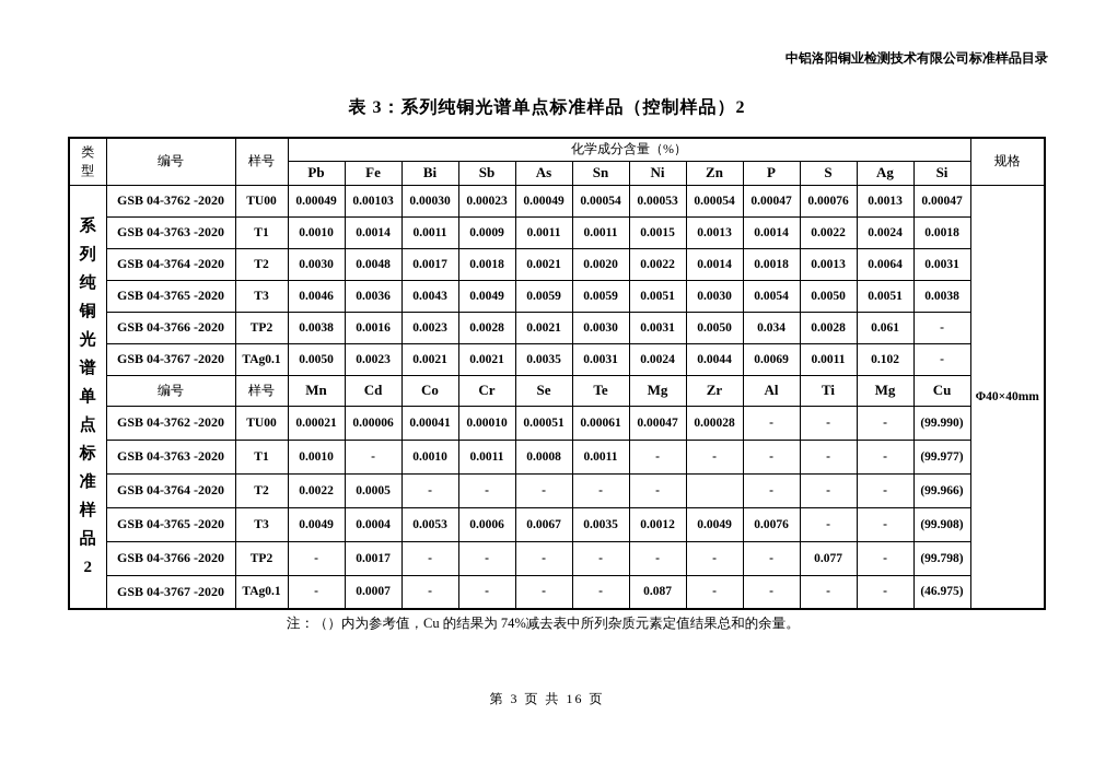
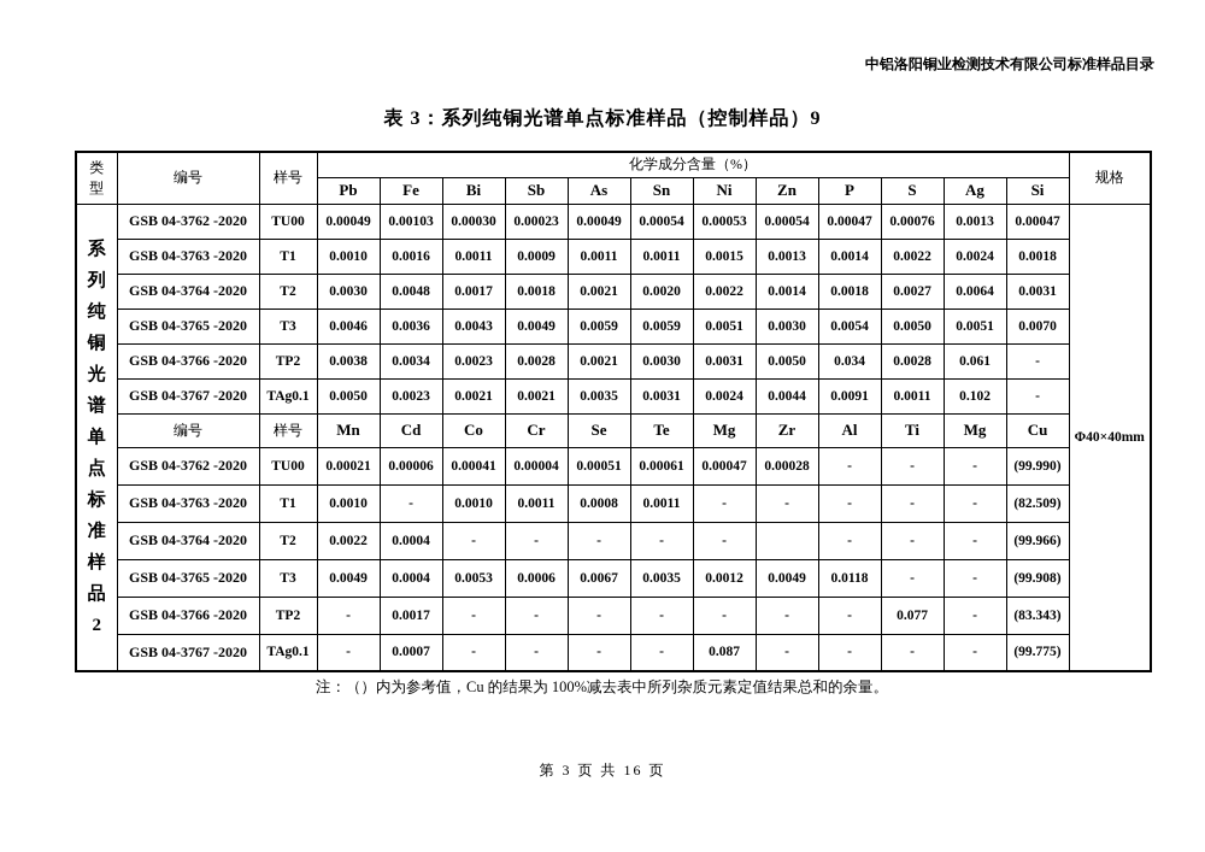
  中铝洛阳铜业检测技术有限公司标准样品目录
- 表 3：系列纯铜光谱单点标准样品（控制样品）2
+ 表 3：系列纯铜光谱单点标准样品（控制样品）9
  类型	编号	样号	化学成分含量（%）	规格
  Pb	Fe	Bi	Sb	As	Sn	Ni	Zn	P	S	Ag	Si
  系列纯铜光谱单点标准样品2	GSB 04-3762 -2020	TU00	0.00049	0.00103	0.00030	0.00023	0.00049	0.00054	0.00053	0.00054	0.00047	0.00076	0.0013	0.00047	Φ40×40mm
- GSB 04-3763 -2020	T1	0.0010	0.0014	0.0011	0.0009	0.0011	0.0011	0.0015	0.0013	0.0014	0.0022	0.0024	0.0018
+ GSB 04-3763 -2020	T1	0.0010	0.0016	0.0011	0.0009	0.0011	0.0011	0.0015	0.0013	0.0014	0.0022	0.0024	0.0018
- GSB 04-3764 -2020	T2	0.0030	0.0048	0.0017	0.0018	0.0021	0.0020	0.0022	0.0014	0.0018	0.0013	0.0064	0.0031
+ GSB 04-3764 -2020	T2	0.0030	0.0048	0.0017	0.0018	0.0021	0.0020	0.0022	0.0014	0.0018	0.0027	0.0064	0.0031
- GSB 04-3765 -2020	T3	0.0046	0.0036	0.0043	0.0049	0.0059	0.0059	0.0051	0.0030	0.0054	0.0050	0.0051	0.0038
+ GSB 04-3765 -2020	T3	0.0046	0.0036	0.0043	0.0049	0.0059	0.0059	0.0051	0.0030	0.0054	0.0050	0.0051	0.0070
- GSB 04-3766 -2020	TP2	0.0038	0.0016	0.0023	0.0028	0.0021	0.0030	0.0031	0.0050	0.034	0.0028	0.061	-
+ GSB 04-3766 -2020	TP2	0.0038	0.0034	0.0023	0.0028	0.0021	0.0030	0.0031	0.0050	0.034	0.0028	0.061	-
- GSB 04-3767 -2020	TAg0.1	0.0050	0.0023	0.0021	0.0021	0.0035	0.0031	0.0024	0.0044	0.0069	0.0011	0.102	-
+ GSB 04-3767 -2020	TAg0.1	0.0050	0.0023	0.0021	0.0021	0.0035	0.0031	0.0024	0.0044	0.0091	0.0011	0.102	-
  编号	样号	Mn	Cd	Co	Cr	Se	Te	Mg	Zr	Al	Ti	Mg	Cu
- GSB 04-3762 -2020	TU00	0.00021	0.00006	0.00041	0.00010	0.00051	0.00061	0.00047	0.00028	-	-	-	(99.990)
+ GSB 04-3762 -2020	TU00	0.00021	0.00006	0.00041	0.00004	0.00051	0.00061	0.00047	0.00028	-	-	-	(99.990)
- GSB 04-3763 -2020	T1	0.0010	-	0.0010	0.0011	0.0008	0.0011	-	-	-	-	-	(99.977)
+ GSB 04-3763 -2020	T1	0.0010	-	0.0010	0.0011	0.0008	0.0011	-	-	-	-	-	(82.509)
- GSB 04-3764 -2020	T2	0.0022	0.0005	-	-	-	-	-		-	-	-	(99.966)
+ GSB 04-3764 -2020	T2	0.0022	0.0004	-	-	-	-	-		-	-	-	(99.966)
- GSB 04-3765 -2020	T3	0.0049	0.0004	0.0053	0.0006	0.0067	0.0035	0.0012	0.0049	0.0076	-	-	(99.908)
+ GSB 04-3765 -2020	T3	0.0049	0.0004	0.0053	0.0006	0.0067	0.0035	0.0012	0.0049	0.0118	-	-	(99.908)
- GSB 04-3766 -2020	TP2	-	0.0017	-	-	-	-	-	-	-	0.077	-	(99.798)
+ GSB 04-3766 -2020	TP2	-	0.0017	-	-	-	-	-	-	-	0.077	-	(83.343)
- GSB 04-3767 -2020	TAg0.1	-	0.0007	-	-	-	-	0.087	-	-	-	-	(46.975)
+ GSB 04-3767 -2020	TAg0.1	-	0.0007	-	-	-	-	0.087	-	-	-	-	(99.775)
- 注：（）内为参考值，Cu 的结果为 74%减去表中所列杂质元素定值结果总和的余量。
+ 注：（）内为参考值，Cu 的结果为 100%减去表中所列杂质元素定值结果总和的余量。
  第 3 页 共 16 页
